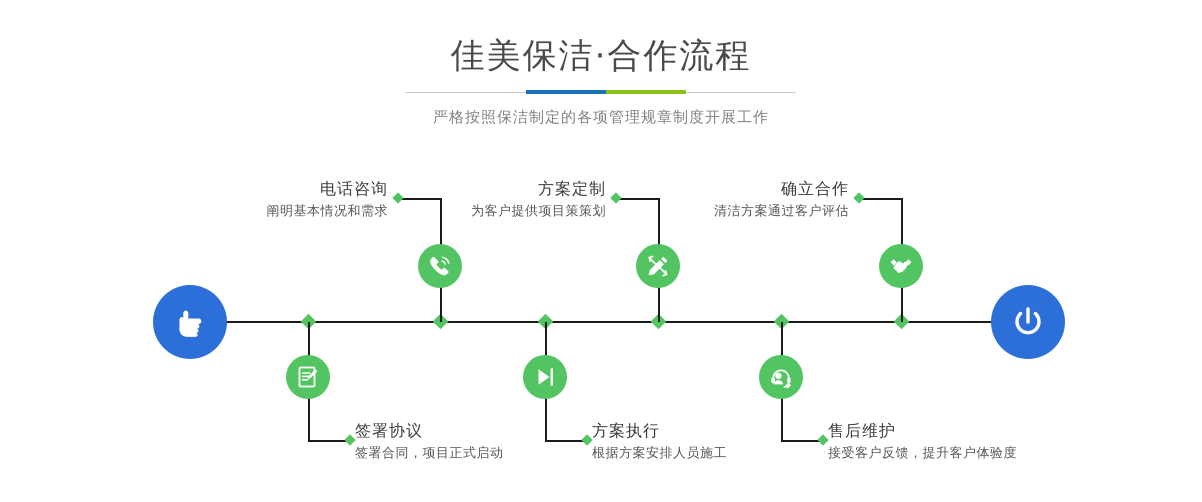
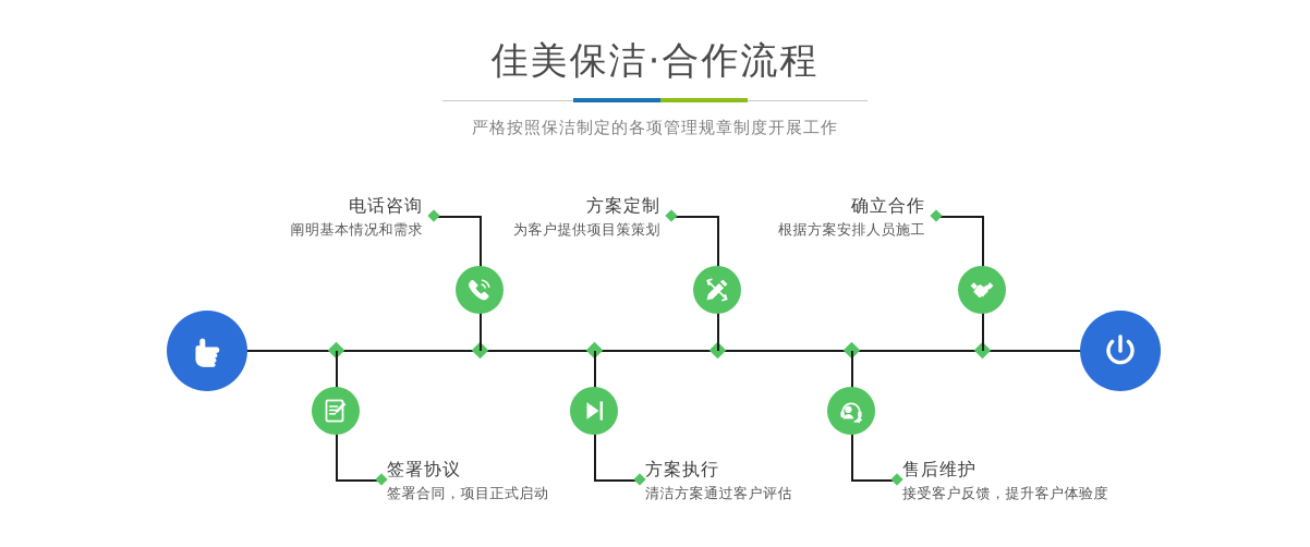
  佳美保洁·合作流程
  严格按照保洁制定的各项管理规章制度开展工作
  电话咨询
  阐明基本情况和需求
  签署协议
  签署合同，项目正式启动
  方案定制
  为客户提供项目策策划
  方案执行
- 根据方案安排人员施工
+ 清洁方案通过客户评估
  确立合作
- 清洁方案通过客户评估
+ 根据方案安排人员施工
  售后维护
  接受客户反馈，提升客户体验度
